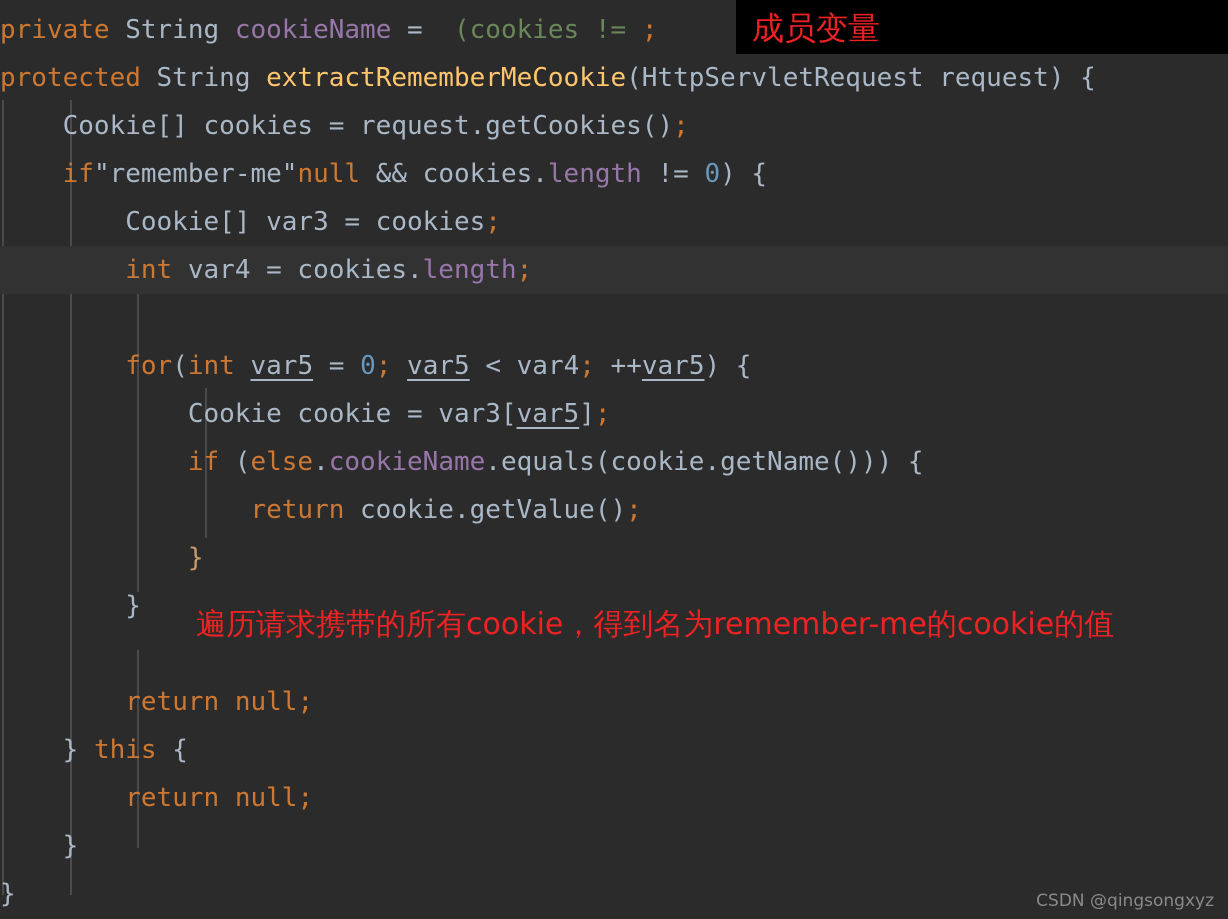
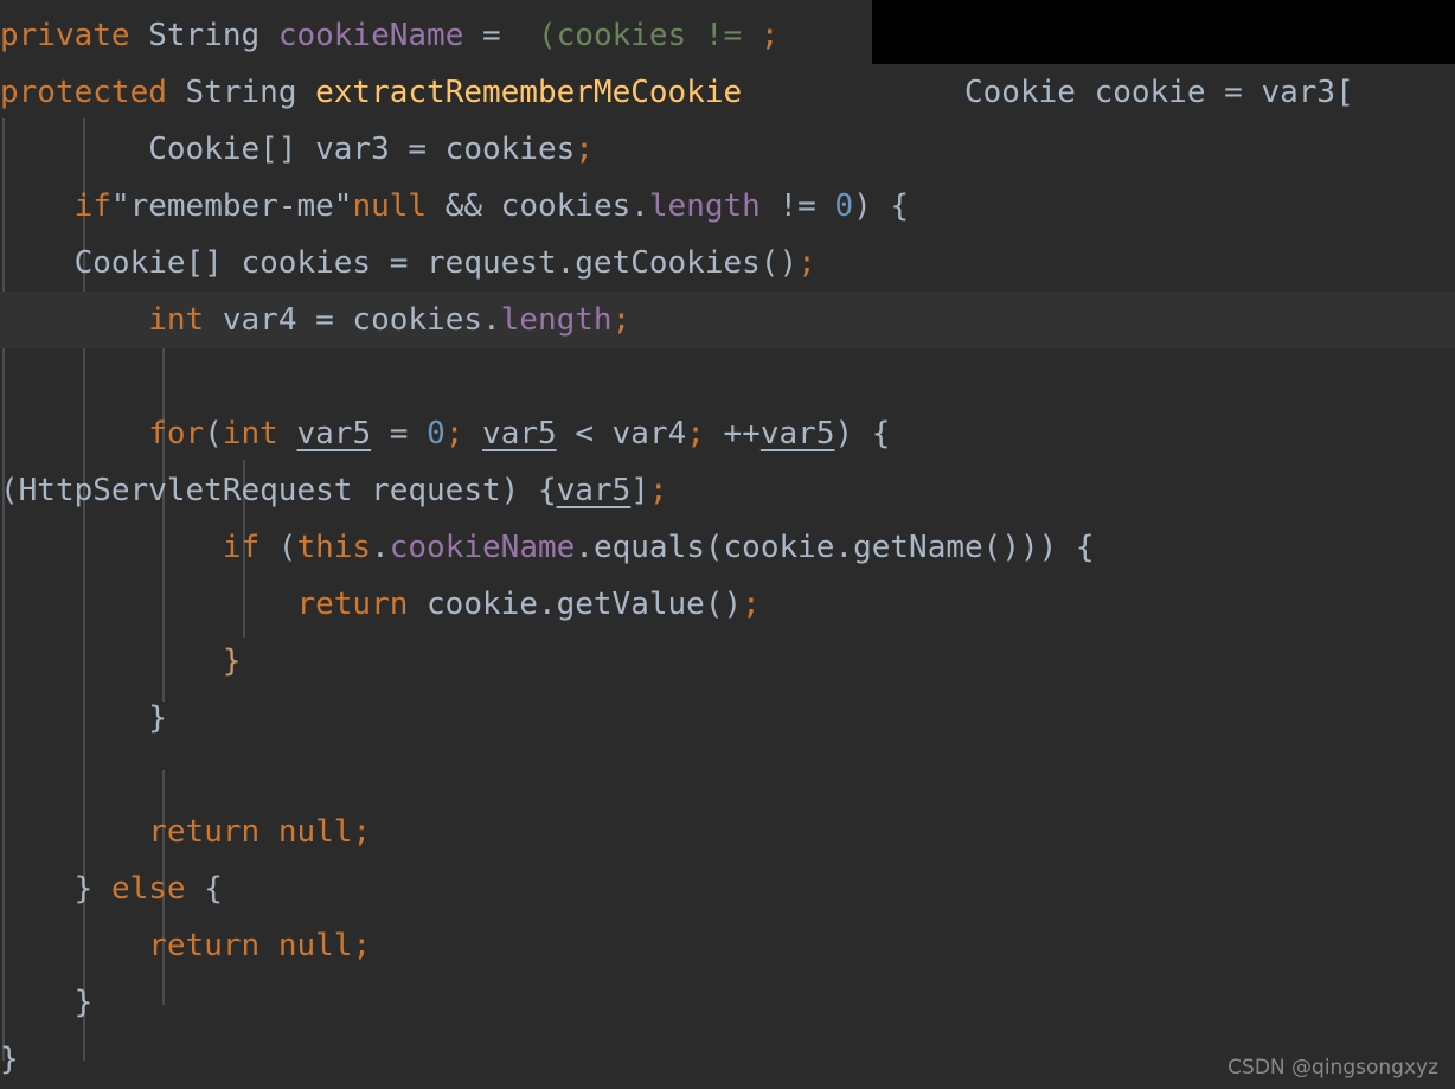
  private String cookieName = (cookies != ;
- protected String extractRememberMeCookie(HttpServletRequest request) {
+ protected String extractRememberMeCookie Cookie cookie = var3[
- Cookie[] cookies = request.getCookies();
+ Cookie[] var3 = cookies;
  if"remember-me"null && cookies.length != 0) {
- Cookie[] var3 = cookies;
+ Cookie[] cookies = request.getCookies();
  int var4 = cookies.length;
  for(int var5 = 0; var5 < var4; ++var5) {
- Cookie cookie = var3[var5];
+ (HttpServletRequest request) {var5];
- if (else.cookieName.equals(cookie.getName())) {
+ if (this.cookieName.equals(cookie.getName())) {
  return cookie.getValue();
  }
  }
  return null;
- } this {
+ } else {
  return null;
  }
  }
- 成员变量
- 遍历请求携带的所有cookie，得到名为remember-me的cookie的值
  CSDN @qingsongxyz
